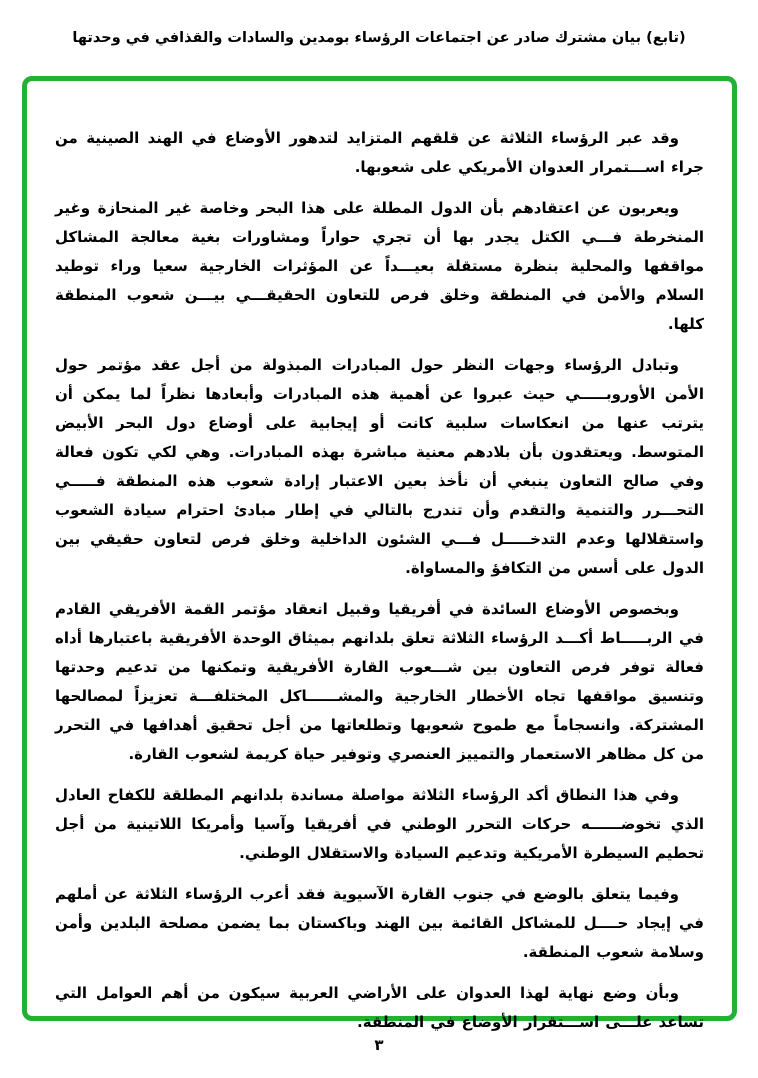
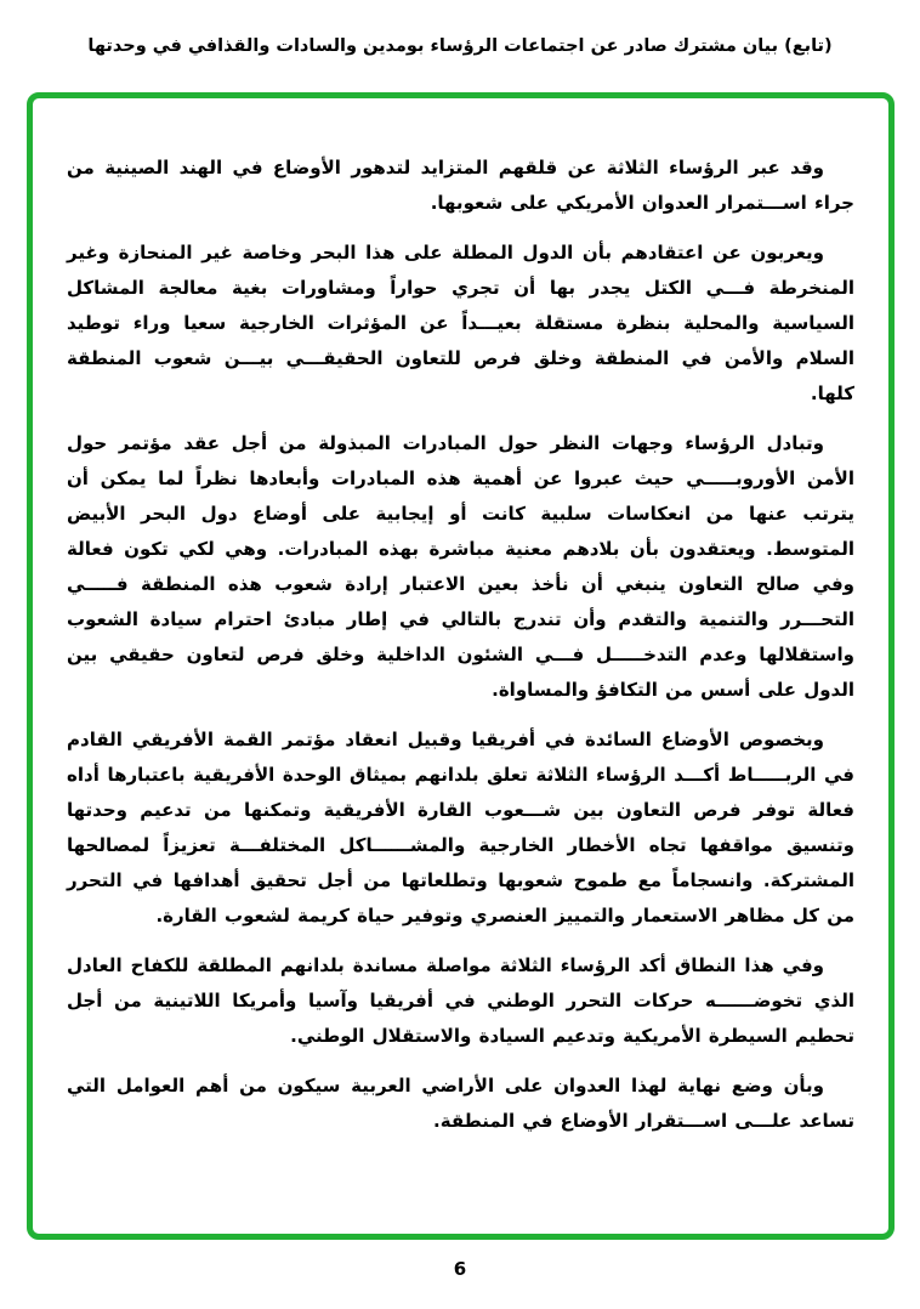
  (تابع) بيان مشترك صادر عن اجتماعات الرؤساء بومدين والسادات والقذافي في وحدتها
  وقد عبر الرؤساء الثلاثة عن قلقهم المتزايد لتدهور الأوضاع في الهند الصينية من جراء اســـتمرار العدوان الأمريكي على شعوبها.
- ويعربون عن اعتقادهم بأن الدول المطلة على هذا البحر وخاصة غير المنحازة وغير المنخرطة فـــي الكتل يجدر بها أن تجري حواراً ومشاورات بغية معالجة المشاكل مواقفها والمحلية بنظرة مستقلة بعيـــداً عن المؤثرات الخارجية سعيا وراء توطيد السلام والأمن في المنطقة وخلق فرص للتعاون الحقيقـــي بيـــن شعوب المنطقة كلها.
+ ويعربون عن اعتقادهم بأن الدول المطلة على هذا البحر وخاصة غير المنحازة وغير المنخرطة فـــي الكتل يجدر بها أن تجري حواراً ومشاورات بغية معالجة المشاكل السياسية والمحلية بنظرة مستقلة بعيـــداً عن المؤثرات الخارجية سعيا وراء توطيد السلام والأمن في المنطقة وخلق فرص للتعاون الحقيقـــي بيـــن شعوب المنطقة كلها.
  وتبادل الرؤساء وجهات النظر حول المبادرات المبذولة من أجل عقد مؤتمر حول الأمن الأوروبـــــي حيث عبروا عن أهمية هذه المبادرات وأبعادها نظراً لما يمكن أن يترتب عنها من انعكاسات سلبية كانت أو إيجابية على أوضاع دول البحر الأبيض المتوسط. ويعتقدون بأن بلادهم معنية مباشرة بهذه المبادرات. وهي لكي تكون فعالة وفي صالح التعاون ينبغي أن نأخذ بعين الاعتبار إرادة شعوب هذه المنطقة فـــــي التحـــرر والتنمية والتقدم وأن تندرج بالتالي في إطار مبادئ احترام سيادة الشعوب واستقلالها وعدم التدخـــــل فـــي الشئون الداخلية وخلق فرص لتعاون حقيقي بين الدول على أسس من التكافؤ والمساواة.
  وبخصوص الأوضاع السائدة في أفريقيا وقبيل انعقاد مؤتمر القمة الأفريقي القادم في الربـــــاط أكـــد الرؤساء الثلاثة تعلق بلدانهم بميثاق الوحدة الأفريقية باعتبارها أداه فعالة توفر فرص التعاون بين شـــعوب القارة الأفريقية وتمكنها من تدعيم وحدتها وتنسيق مواقفها تجاه الأخطار الخارجية والمشــــــاكل المختلفـــة تعزيزاً لمصالحها المشتركة. وانسجاماً مع طموح شعوبها وتطلعاتها من أجل تحقيق أهدافها في التحرر من كل مظاهر الاستعمار والتمييز العنصري وتوفير حياة كريمة لشعوب القارة.
  وفي هذا النطاق أكد الرؤساء الثلاثة مواصلة مساندة بلدانهم المطلقة للكفاح العادل الذي تخوضــــــه حركات التحرر الوطني في أفريقيا وآسيا وأمريكا اللاتينية من أجل تحطيم السيطرة الأمريكية وتدعيم السيادة والاستقلال الوطني.
- وفيما يتعلق بالوضع في جنوب القارة الآسيوية فقد أعرب الرؤساء الثلاثة عن أملهم في إيجاد حــــل للمشاكل القائمة بين الهند وباكستان بما يضمن مصلحة البلدين وأمن وسلامة شعوب المنطقة.
  وبأن وضع نهاية لهذا العدوان على الأراضي العربية سيكون من أهم العوامل التي تساعد علـــى اســـتقرار الأوضاع في المنطقة.
- ٣
+ 6
